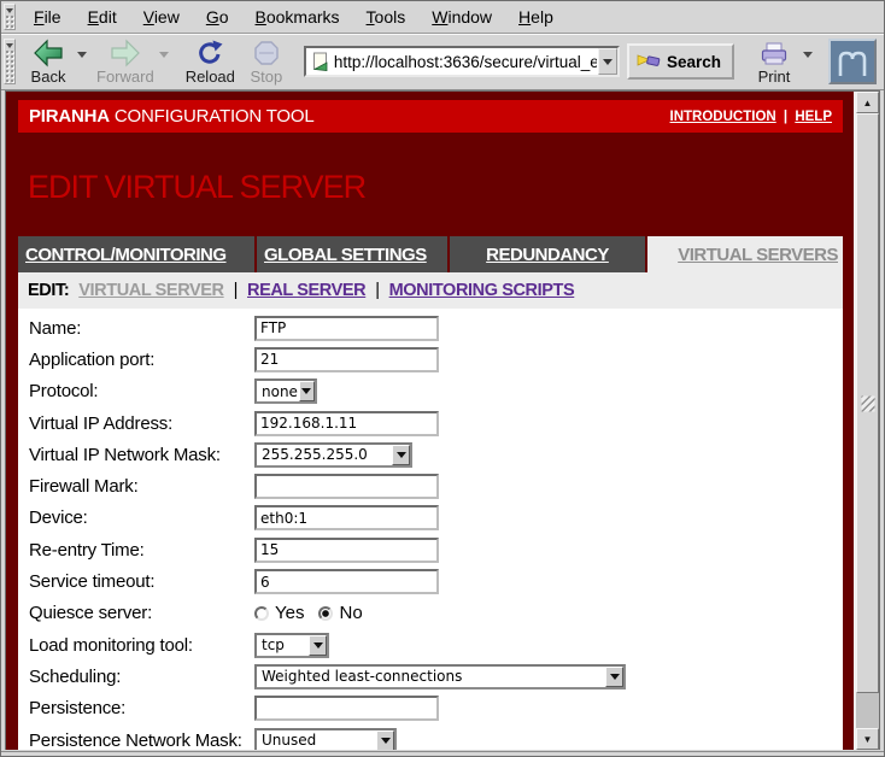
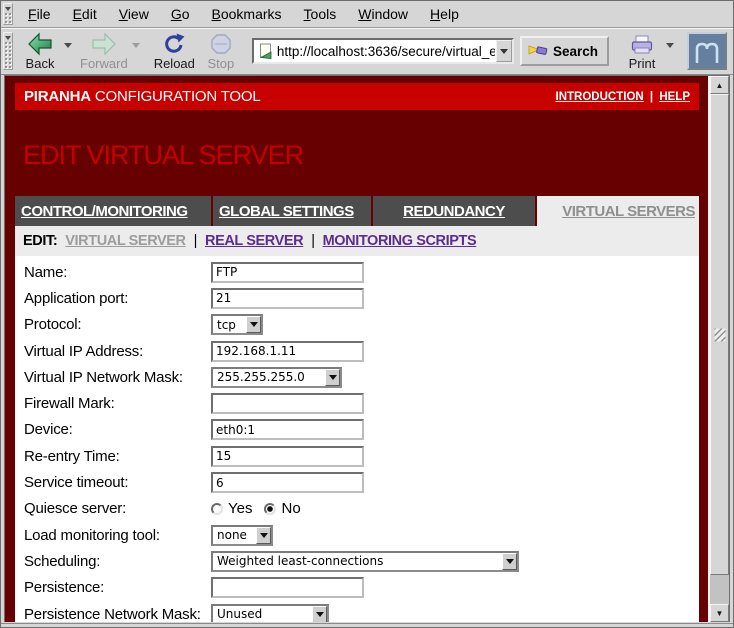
  File
  Edit
  View
  Go
  Bookmarks
  Tools
  Window
  Help
  Back
  Forward
  Reload
  Stop
  http://localhost:3636/secure/virtual_e
  Search
  Print
  PIRANHA CONFIGURATION TOOL
  INTRODUCTION | HELP
  EDIT VIRTUAL SERVER
  CONTROL/MONITORING
  GLOBAL SETTINGS
  REDUNDANCY
  VIRTUAL SERVERS
  EDIT:
  VIRTUAL SERVER
  |
  REAL SERVER
  |
  MONITORING SCRIPTS
  Name:
  FTP
  Application port:
  21
  Protocol:
- none
+ tcp
  Virtual IP Address:
  192.168.1.11
  Virtual IP Network Mask:
  255.255.255.0
  Firewall Mark:
  Device:
  eth0:1
  Re-entry Time:
  15
  Service timeout:
  6
  Quiesce server:
  Yes
  No
  Load monitoring tool:
- tcp
+ none
  Scheduling:
  Weighted least-connections
  Persistence:
  Persistence Network Mask:
  Unused
  ▲
  ▼
